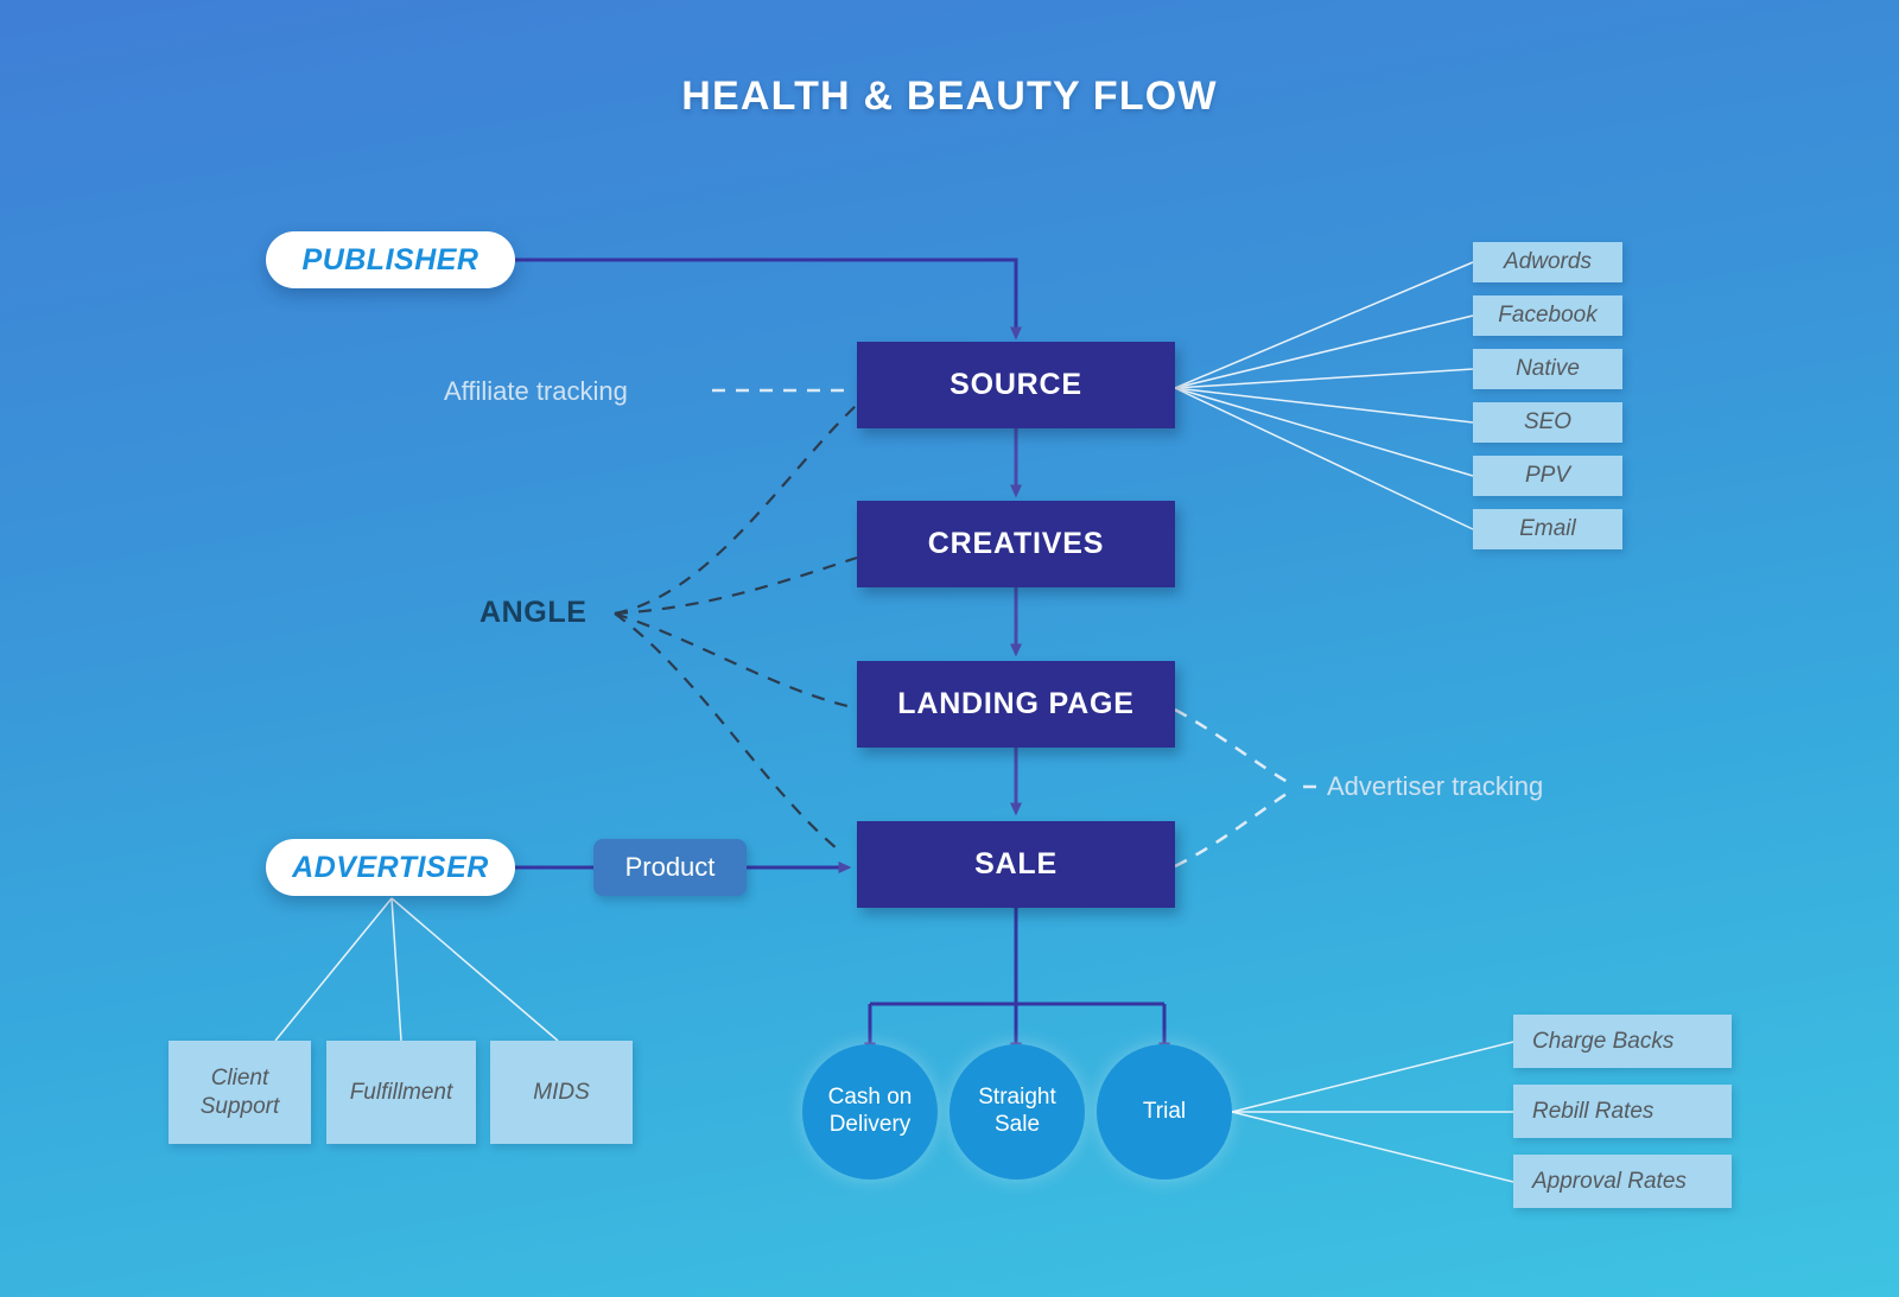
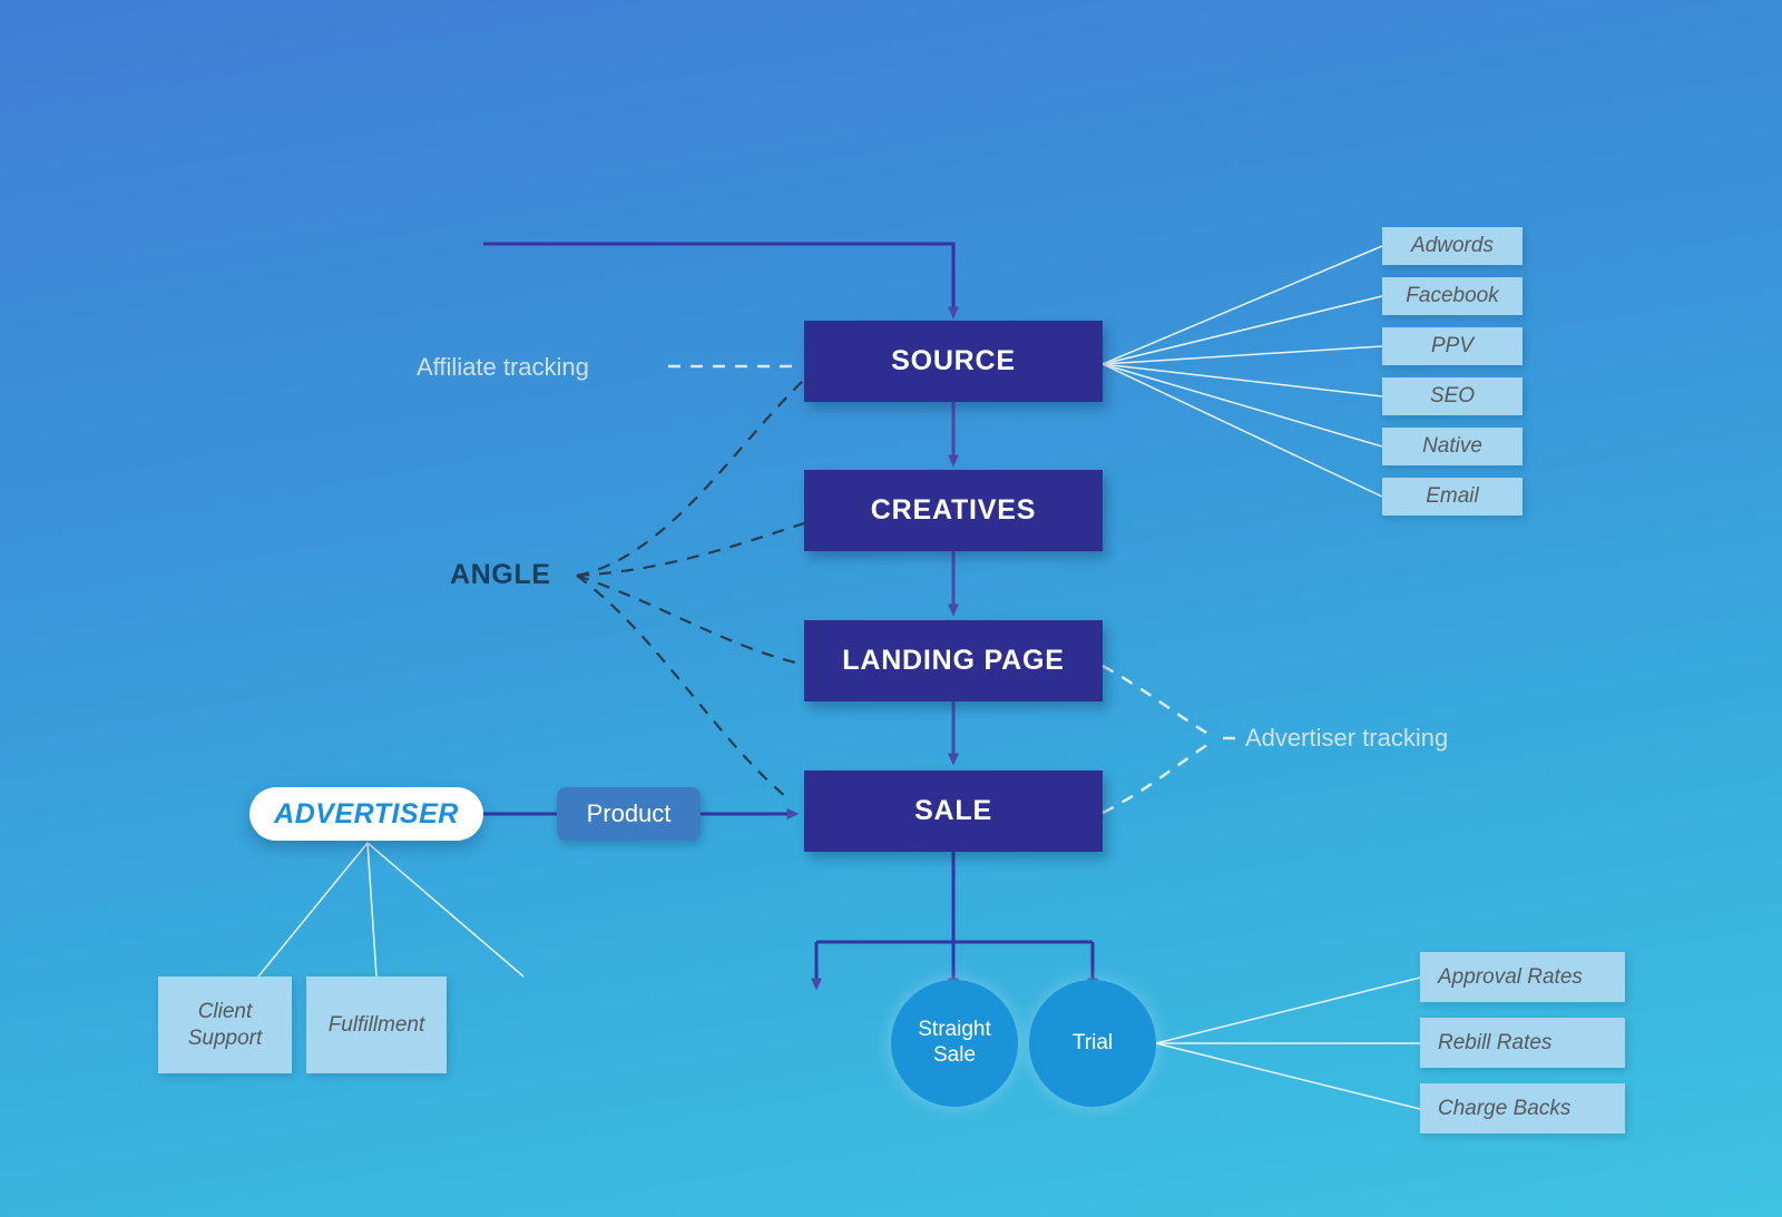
- HEALTH & BEAUTY FLOW
- PUBLISHER
  ADVERTISER
  SOURCE
  CREATIVES
  LANDING PAGE
  SALE
  Product
  Affiliate tracking
  Advertiser tracking
  ANGLE
  Adwords
  Facebook
- Native
+ PPV
  SEO
- PPV
+ Native
  Email
  Client
  Support
  Fulfillment
- MIDS
- Cash on
- Delivery
  Straight
  Sale
  Trial
- Charge Backs
+ Approval Rates
  Rebill Rates
- Approval Rates
+ Charge Backs
